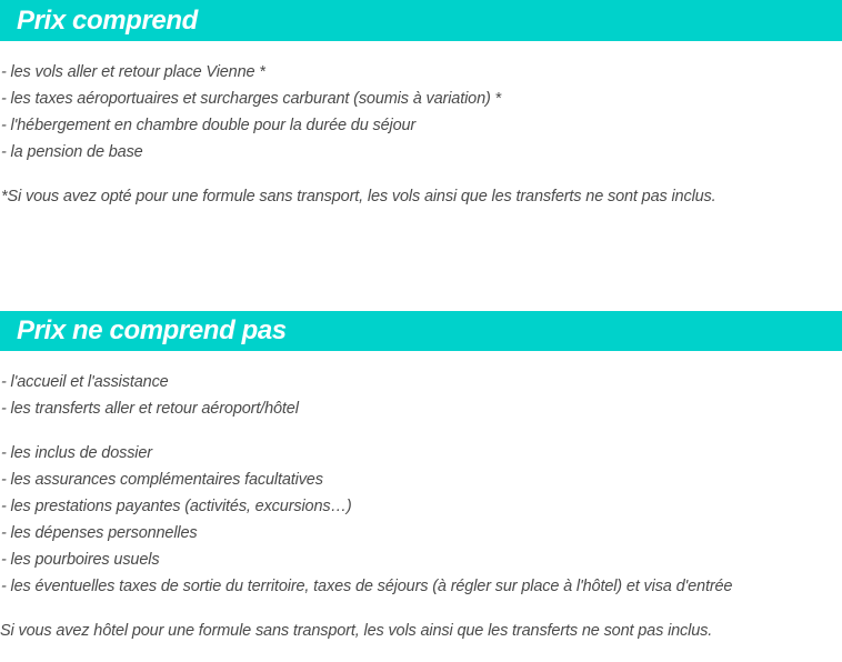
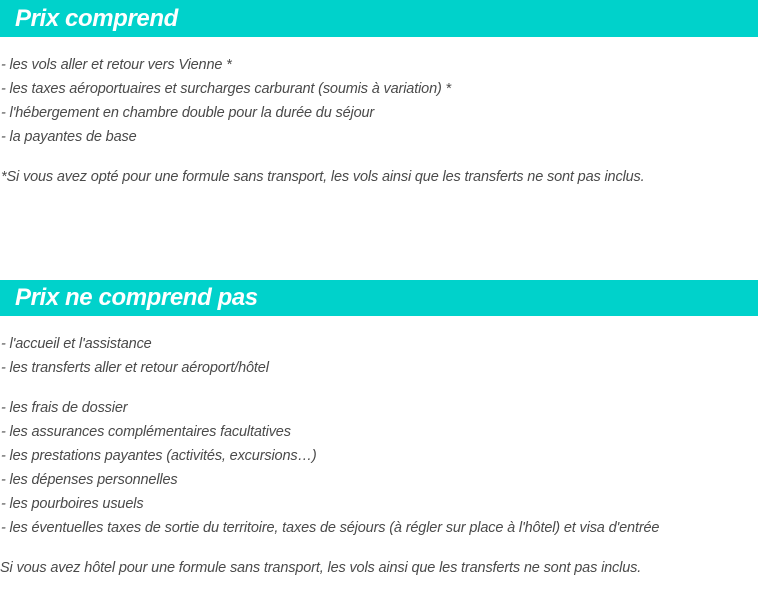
  Prix comprend
- - les vols aller et retour place Vienne *
+ - les vols aller et retour vers Vienne *
  - les taxes aéroportuaires et surcharges carburant (soumis à variation) *
  - l'hébergement en chambre double pour la durée du séjour
- - la pension de base
+ - la payantes de base
  *Si vous avez opté pour une formule sans transport, les vols ainsi que les transferts ne sont pas inclus.
  Prix ne comprend pas
  - l'accueil et l'assistance
  - les transferts aller et retour aéroport/hôtel
- - les inclus de dossier
+ - les frais de dossier
  - les assurances complémentaires facultatives
  - les prestations payantes (activités, excursions…)
  - les dépenses personnelles
  - les pourboires usuels
  - les éventuelles taxes de sortie du territoire, taxes de séjours (à régler sur place à l'hôtel) et visa d'entrée
  Si vous avez hôtel pour une formule sans transport, les vols ainsi que les transferts ne sont pas inclus.
